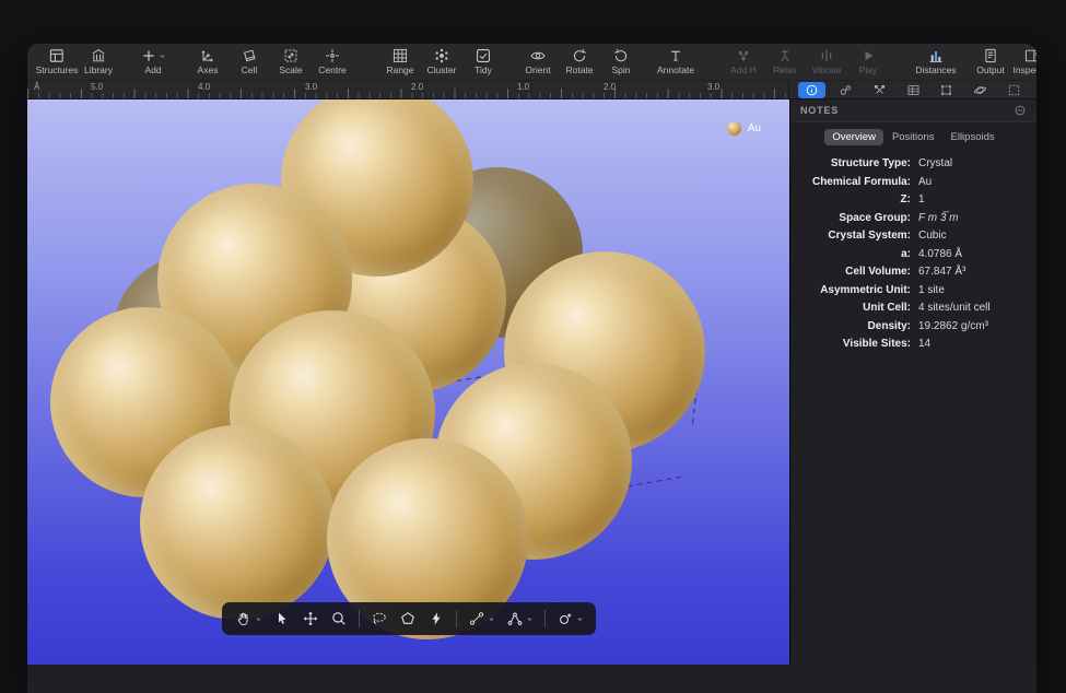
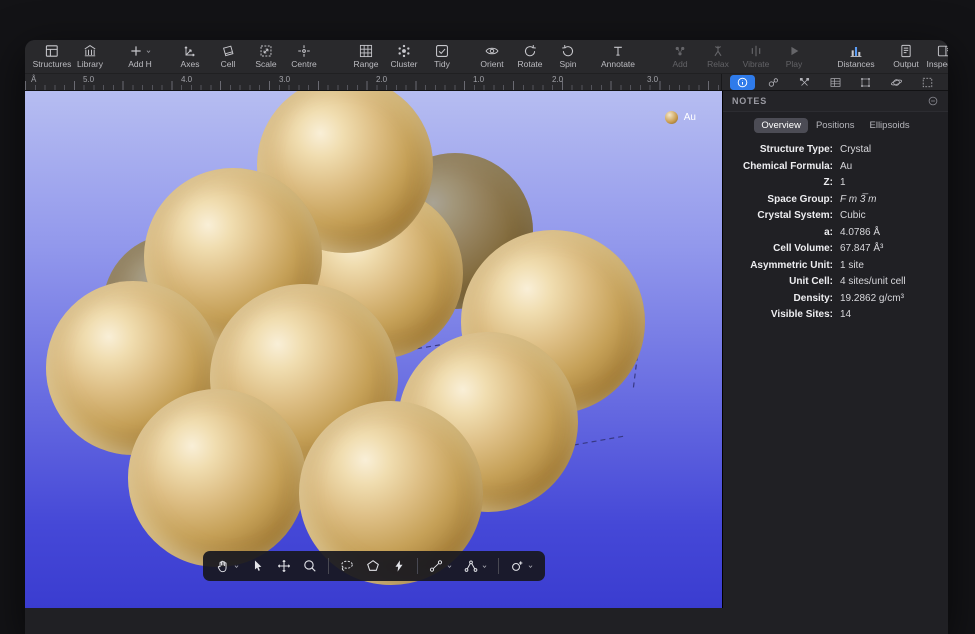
  Structures
  Library
- Add
+ Add H
  Axes
  Cell
  Scale
  Centre
  Range
  Cluster
  Tidy
  Orient
  Rotate
  Spin
  Annotate
- Add H
+ Add
  Relax
  Vibrate
  Play
  Distances
  Output
  Å
  5.0
  4.0
  3.0
  2.0
  1.0
  2.0
  3.0
  Au
  NOTES
  Overview
  Positions
  Ellipsoids
  Structure Type:
  Crystal
  Chemical Formula:
  Au
  Z:
  1
  Space Group:
  F m 3̅ m
  Crystal System:
  Cubic
  a:
  4.0786 Å
  Cell Volume:
  67.847 Å³
  Asymmetric Unit:
  1 site
  Unit Cell:
  4 sites/unit cell
  Density:
  19.2862 g/cm³
  Visible Sites:
  14
